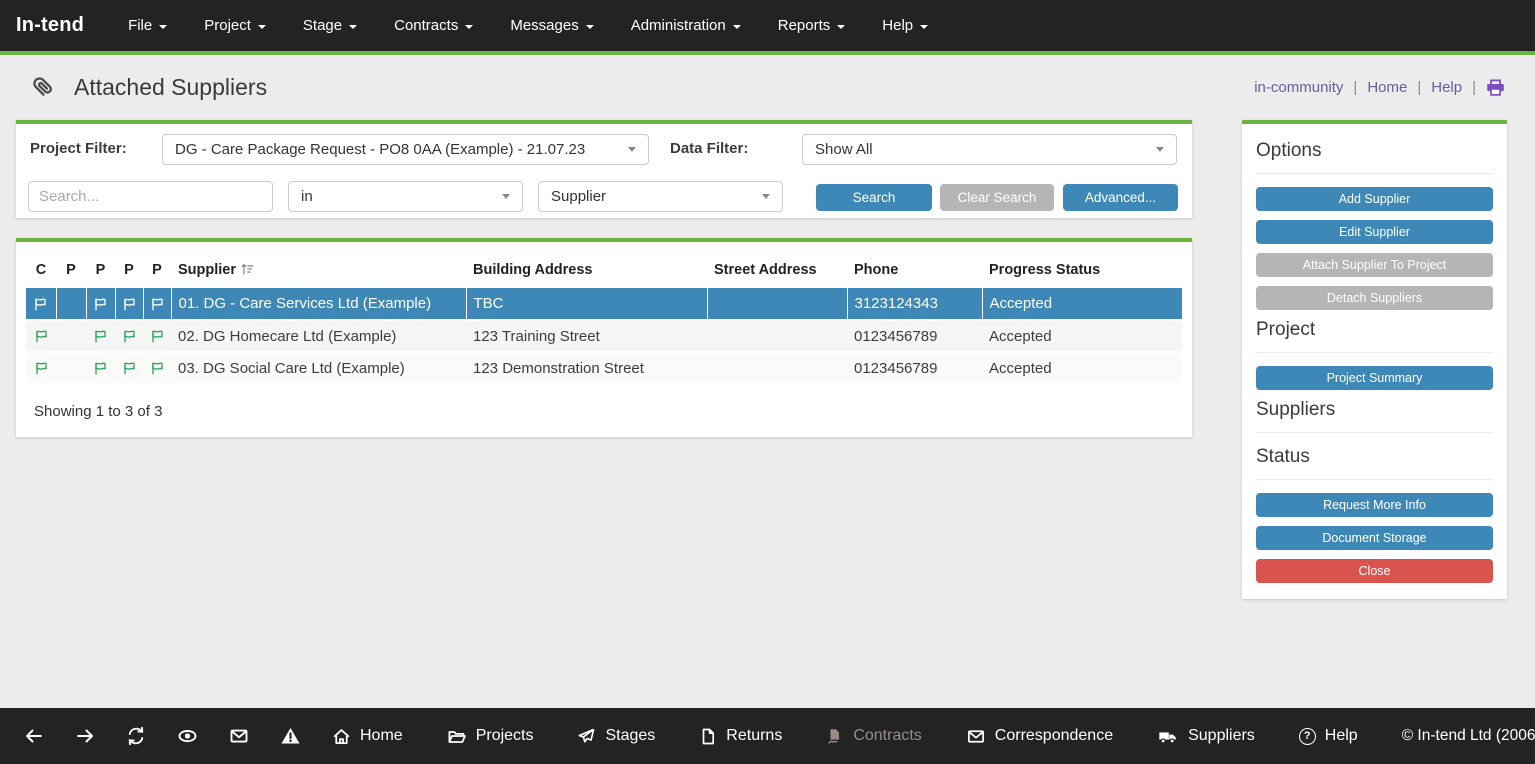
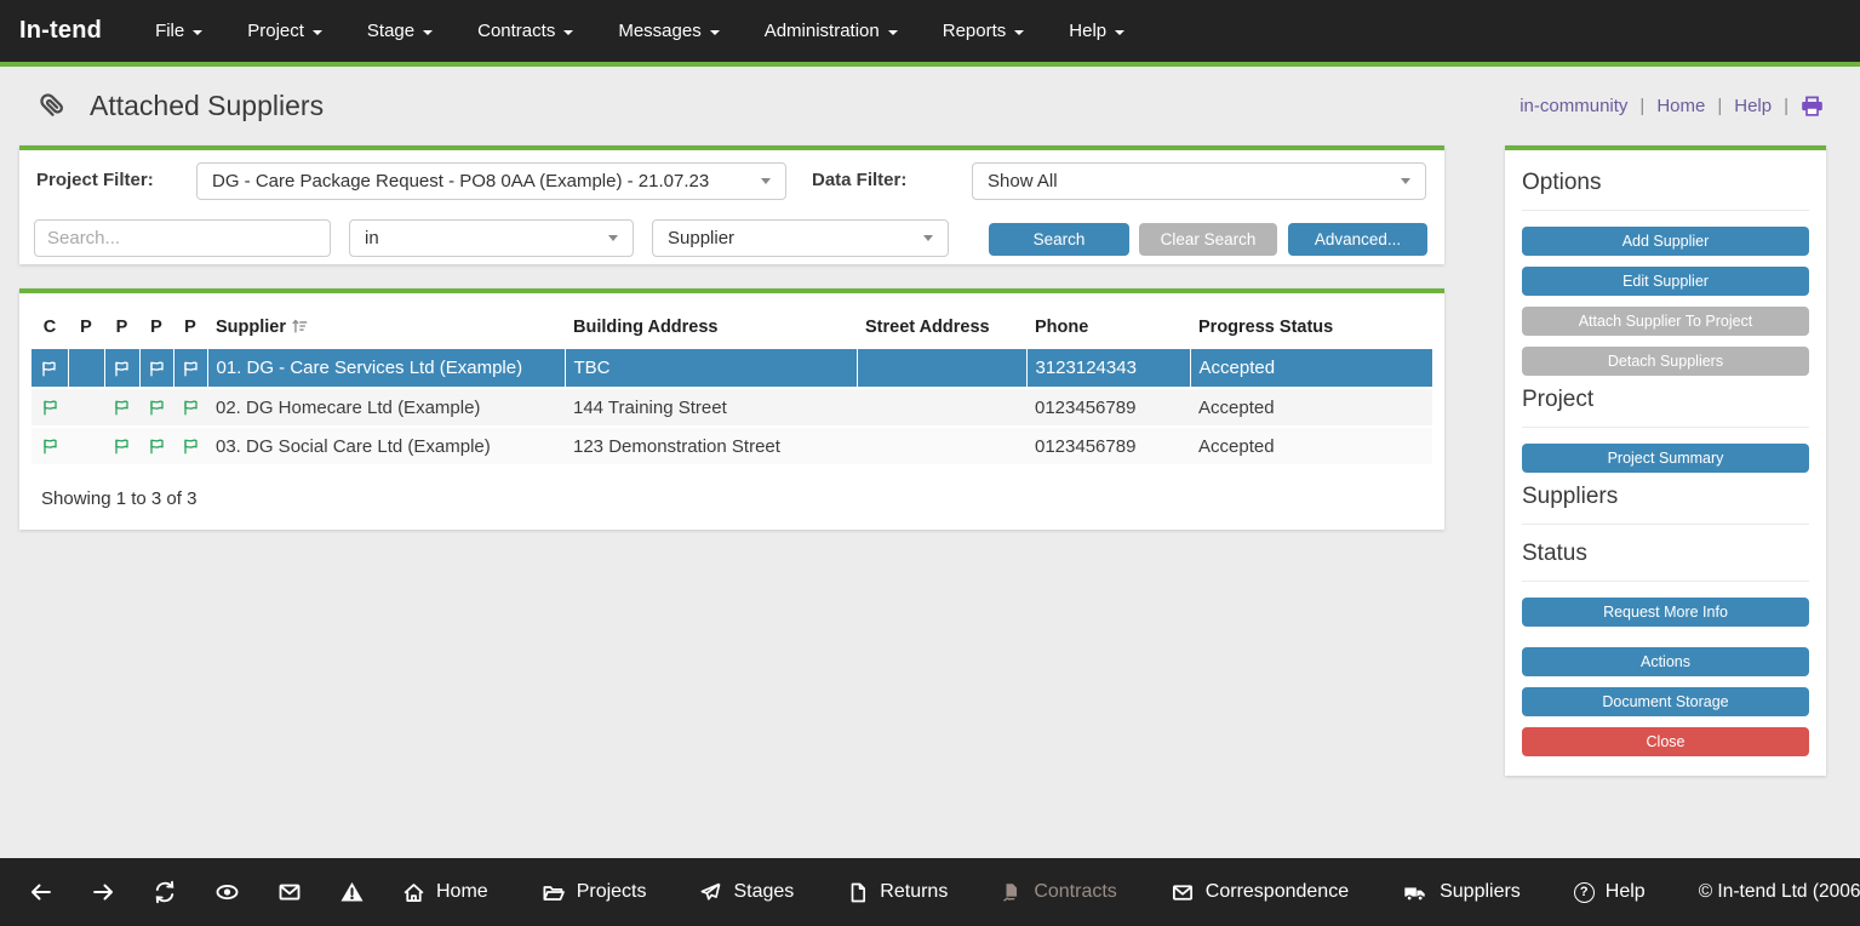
  In-tend
  File
  Project
  Stage
  Contracts
  Messages
  Administration
  Reports
  Help
  Attached Suppliers
  in-community
  |
  Home
  |
  Help
  |
  Project Filter:
  DG - Care Package Request - PO8 0AA (Example) - 21.07.23
  Data Filter:
  Show All
  Search...
  in
  Supplier
  Search
  Clear Search
  Advanced...
  C	P	P	P	P	Supplier	Building Address	Street Address	Phone	Progress Status
  					01. DG - Care Services Ltd (Example)	TBC		3123124343	Accepted
- 					02. DG Homecare Ltd (Example)	123 Training Street		0123456789	Accepted
+ 					02. DG Homecare Ltd (Example)	144 Training Street		0123456789	Accepted
  					03. DG Social Care Ltd (Example)	123 Demonstration Street		0123456789	Accepted
  Showing 1 to 3 of 3
  Options
  Add Supplier
  Edit Supplier
  Attach Supplier To Project
  Detach Suppliers
  Project
  Project Summary
  Suppliers
  Status
  Request More Info
+ Actions
  Document Storage
  Close
  Home
  Projects
  Stages
  Returns
  Contracts
  Correspondence
  Suppliers
  ?
  Help
  © In-tend Ltd (2006
